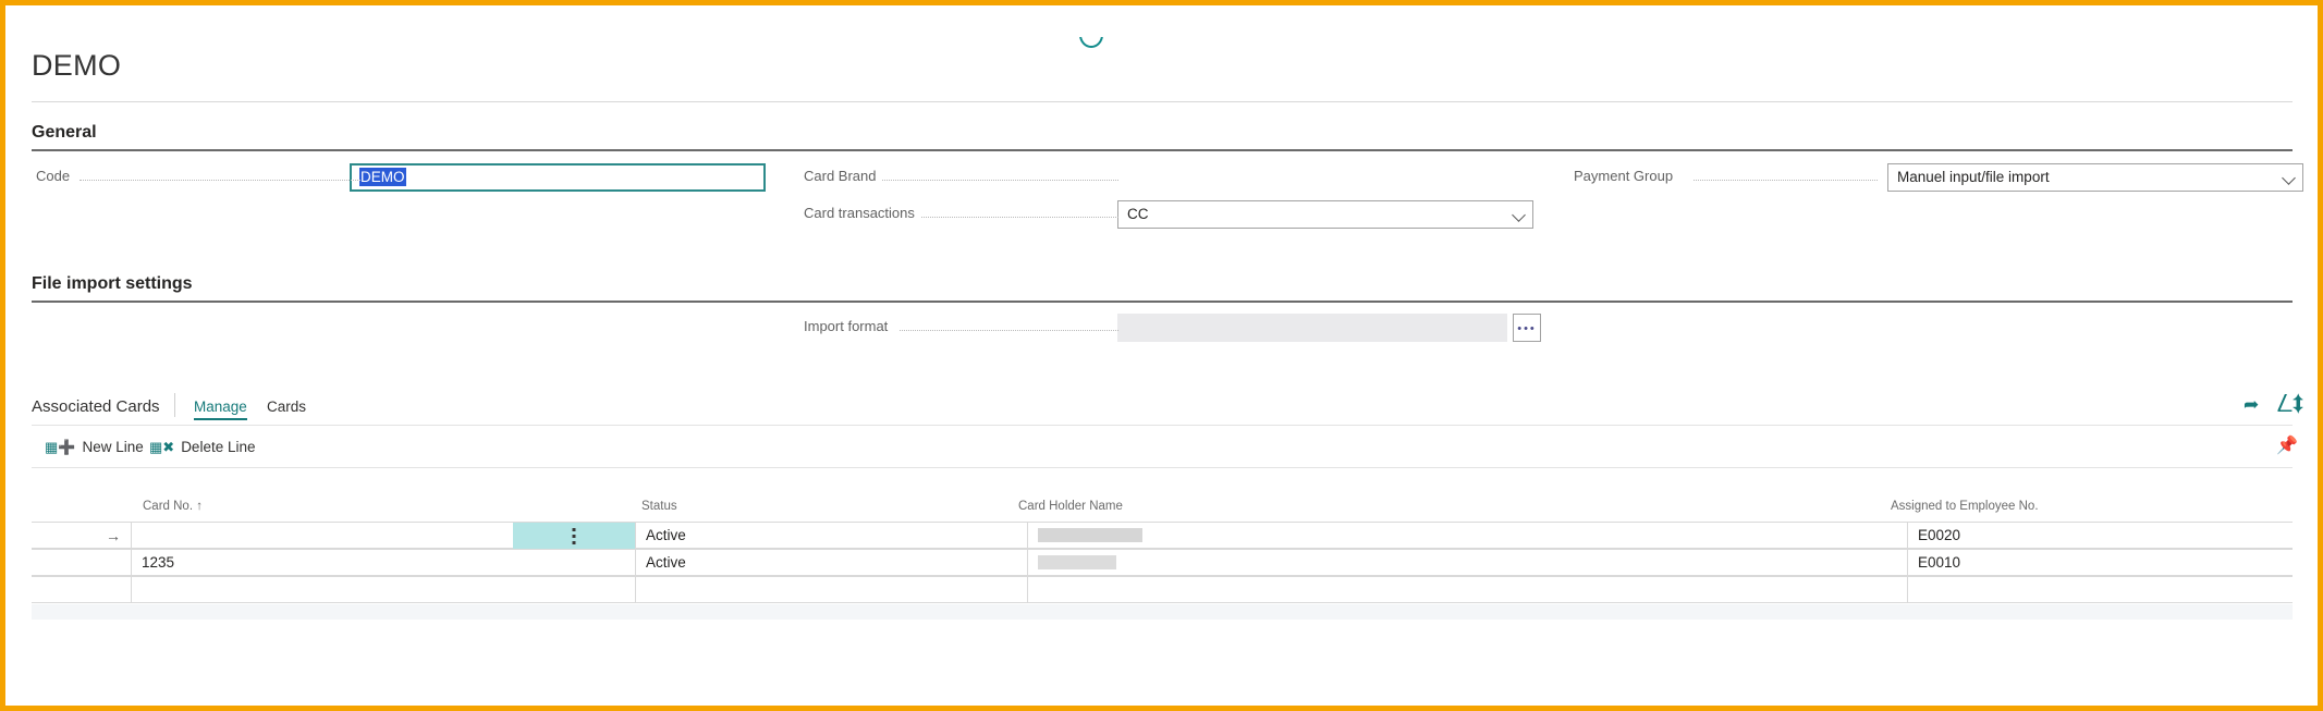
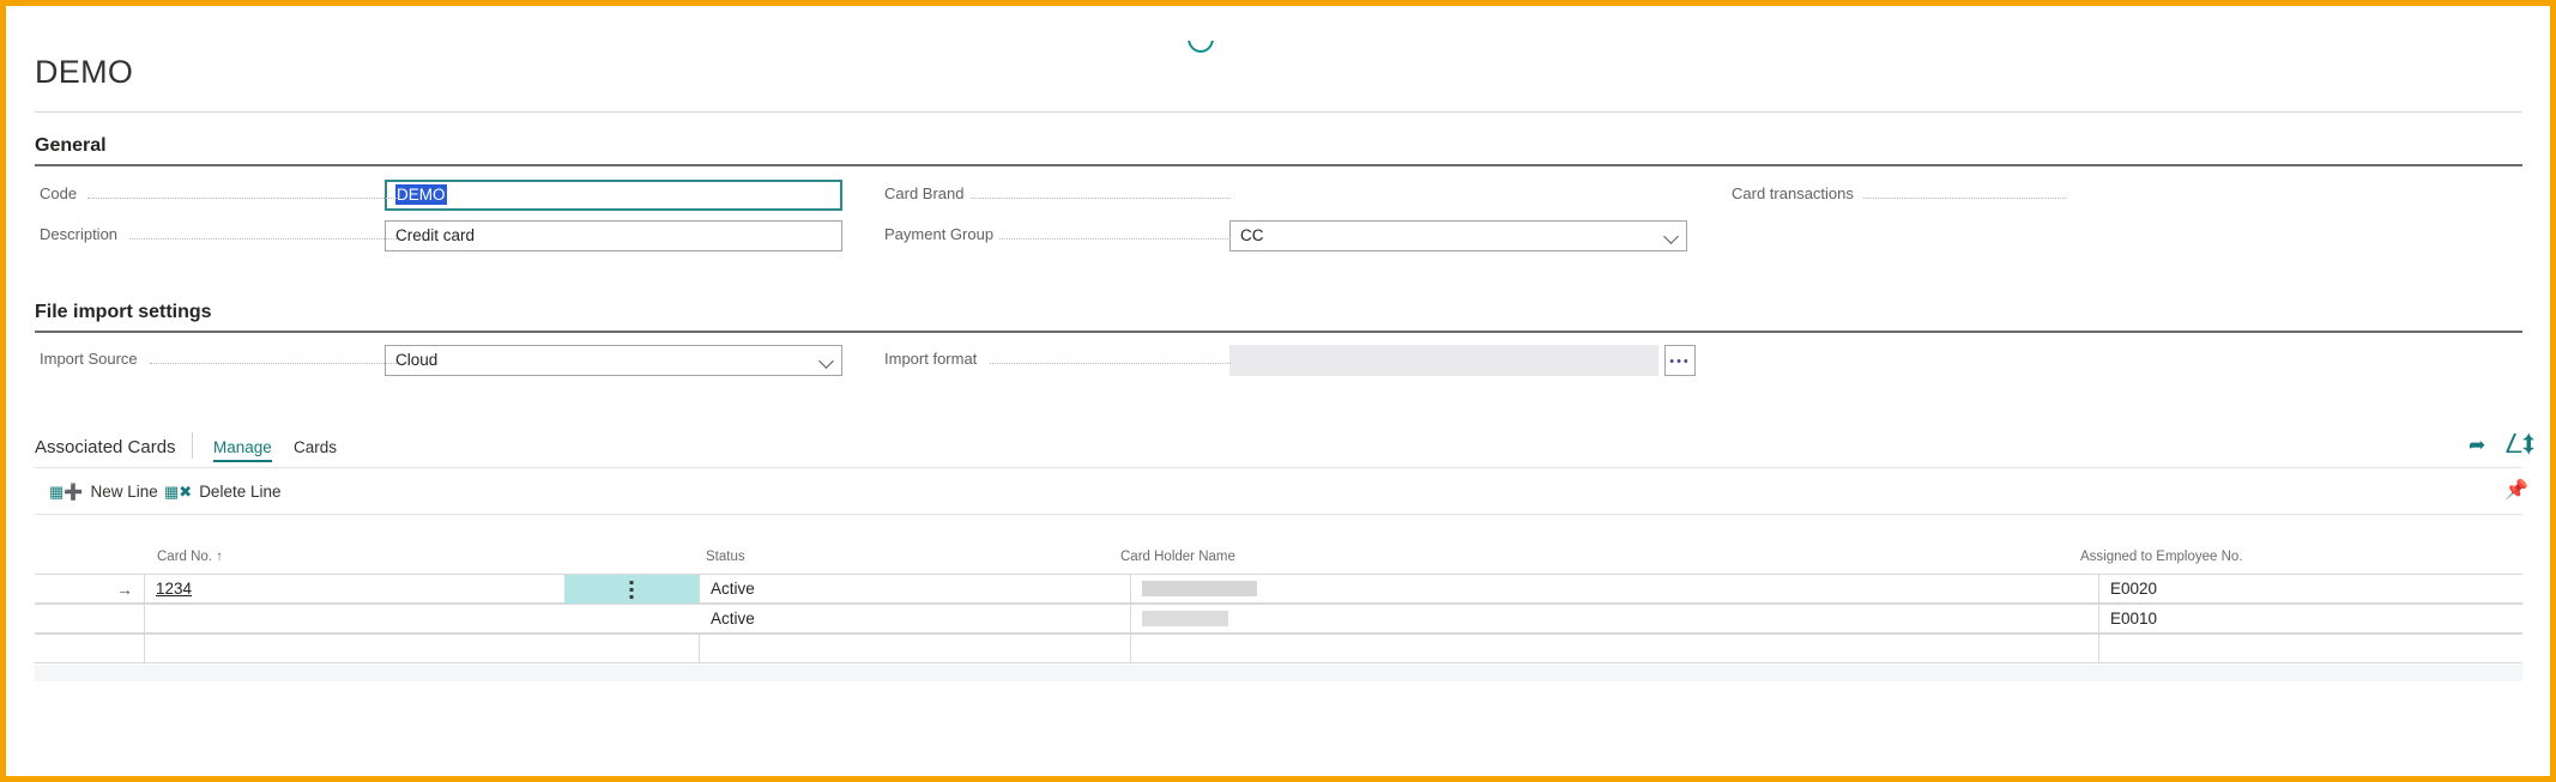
  DEMO
  General
  Code
  DEMO
+ Description
+ Credit card
  Card Brand
- Card transactions
+ Payment Group
  CC
- Payment Group
+ Card transactions
- Manuel input/file import
  File import settings
+ Import Source
+ Cloud
  Import format
  •••
  Associated Cards
  Manage
  Cards
  ➦
  ⎳⬍
  ▦➕ New Line
  ▦✖ Delete Line
  📌
  Card No. ↑
  Status
  Card Holder Name
  Assigned to Employee No.
  →
+ 1234
  Active
  E0020
- 1235
  Active
  E0010
